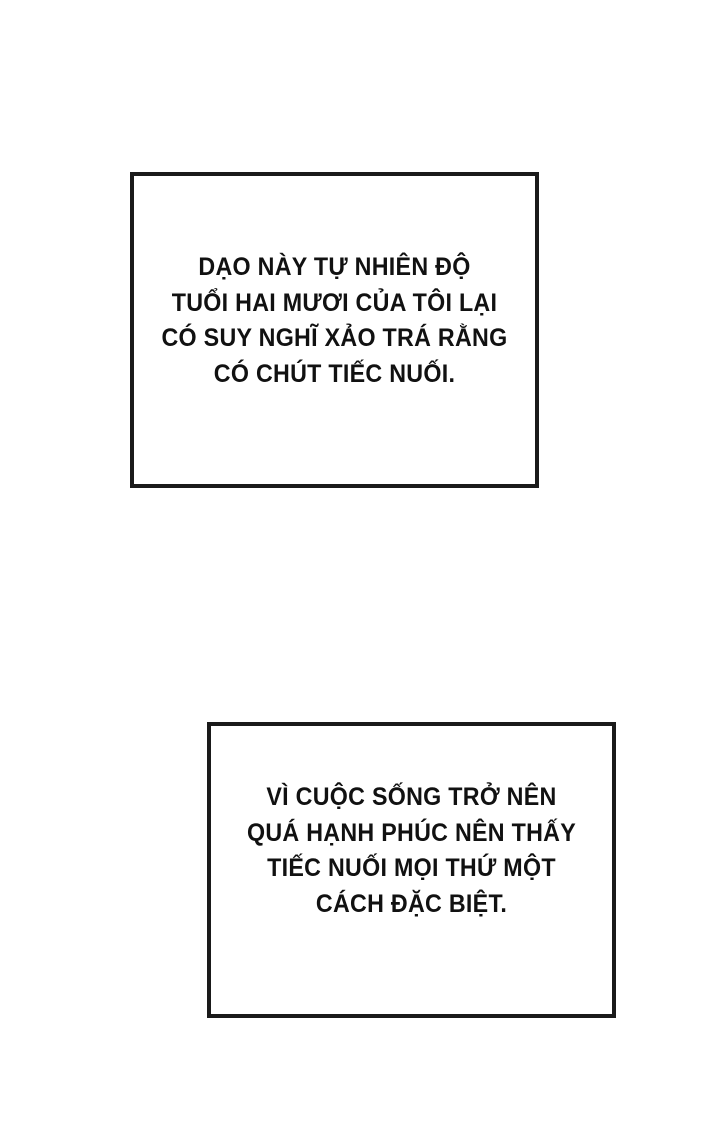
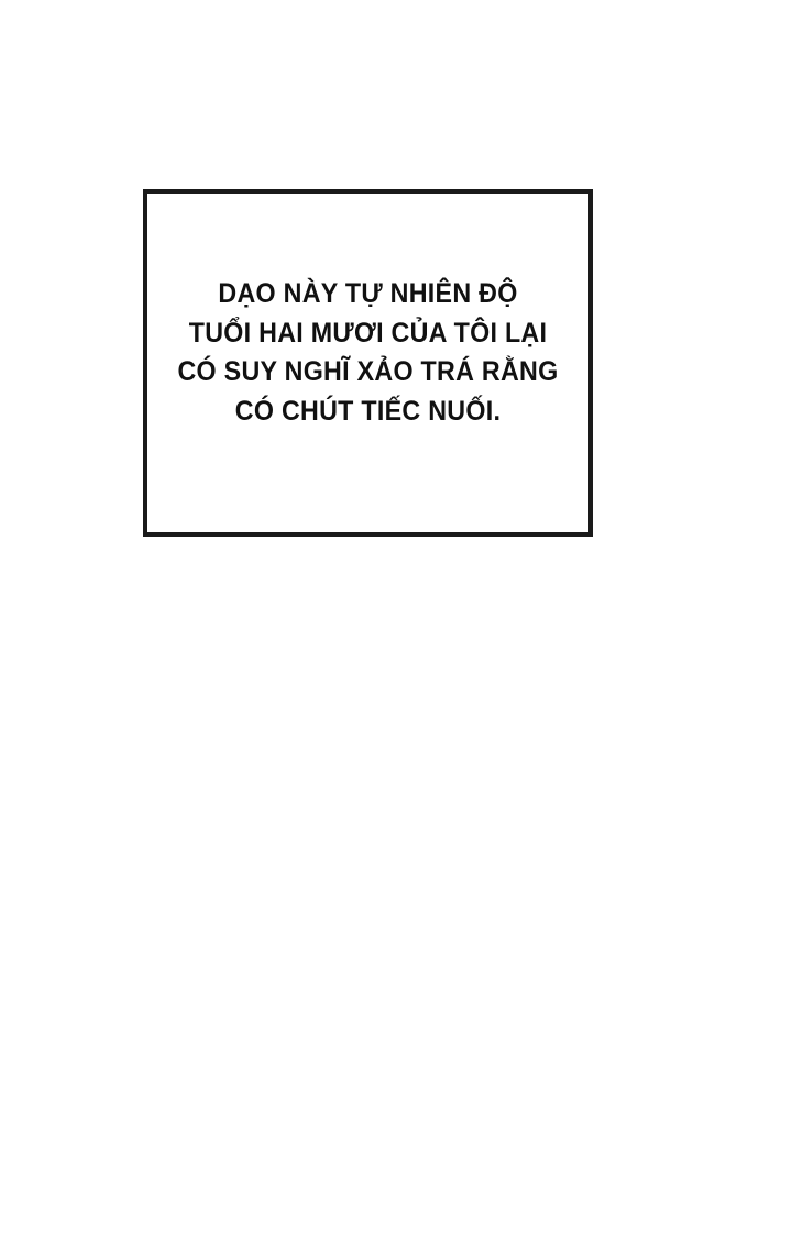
  DẠO NÀY TỰ NHIÊN ĐỘ
  TUỔI HAI MƯƠI CỦA TÔI LẠI
  CÓ SUY NGHĨ XẢO TRÁ RẰNG
  CÓ CHÚT TIẾC NUỐI.
- VÌ CUỘC SỐNG TRỞ NÊN
- QUÁ HẠNH PHÚC NÊN THẤY
- TIẾC NUỐI MỌI THỨ MỘT
- CÁCH ĐẶC BIỆT.
